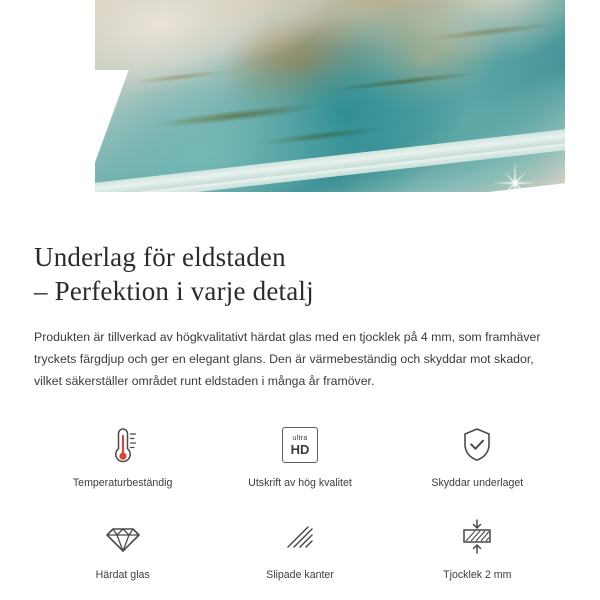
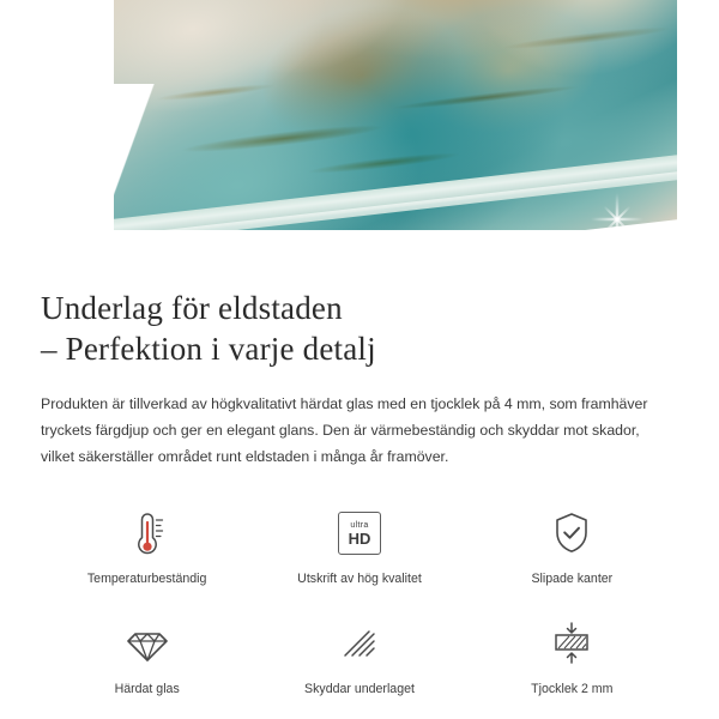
  Underlag för eldstaden
  – Perfektion i varje detalj
  Produkten är tillverkad av högkvalitativt härdat glas med en tjocklek på 4 mm, som framhäver tryckets färgdjup och ger en elegant glans. Den är värmebeständig och skyddar mot skador, vilket säkerställer området runt eldstaden i många år framöver.
  Temperaturbeständig
  HD
  Utskrift av hög kvalitet
- Skyddar underlaget
+ Slipade kanter
  Härdat glas
- Slipade kanter
+ Skyddar underlaget
  Tjocklek 2 mm
